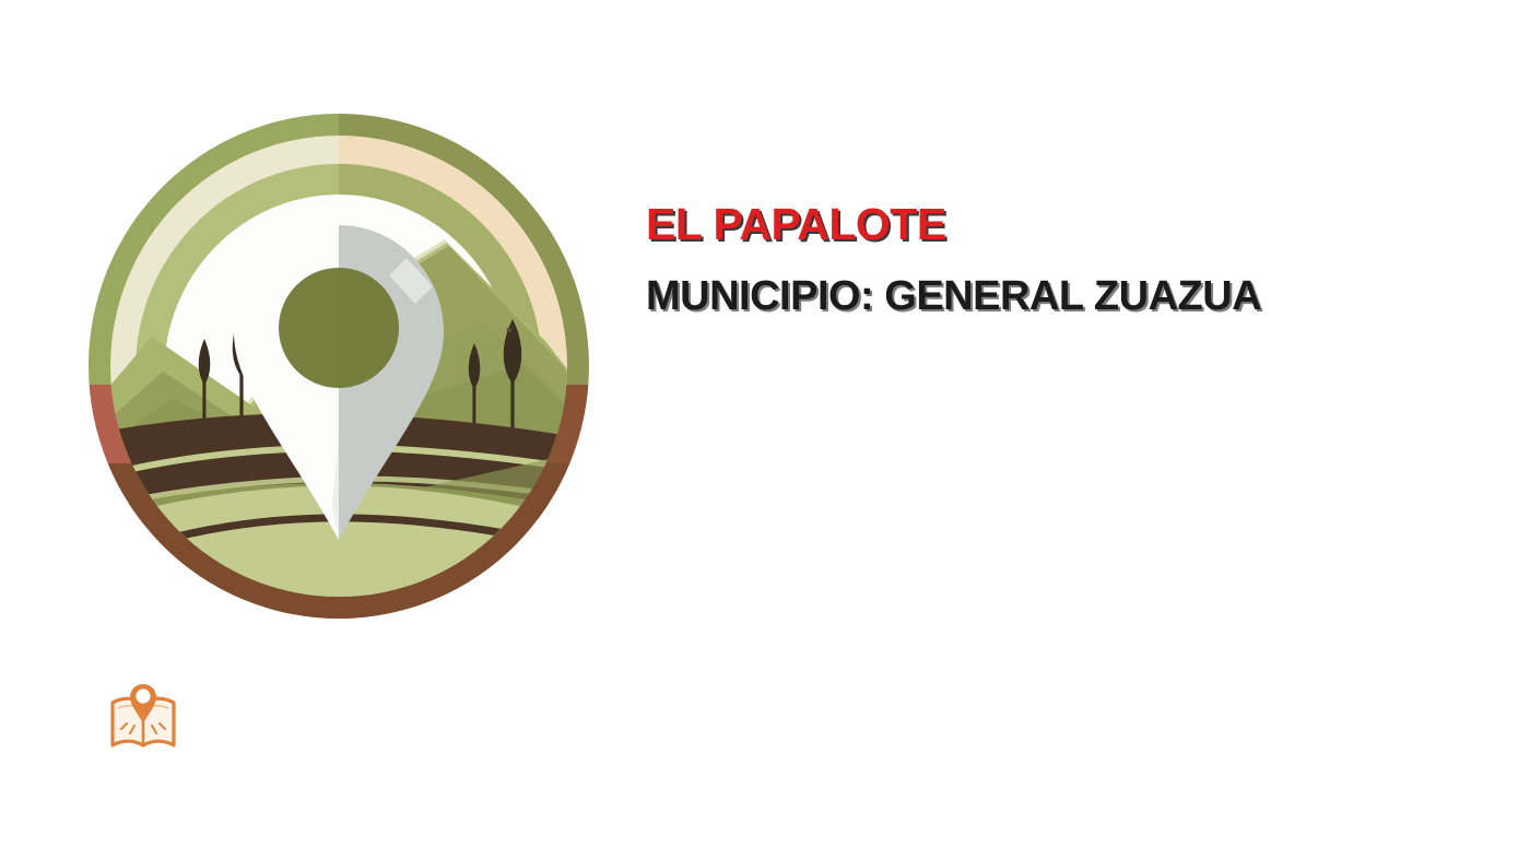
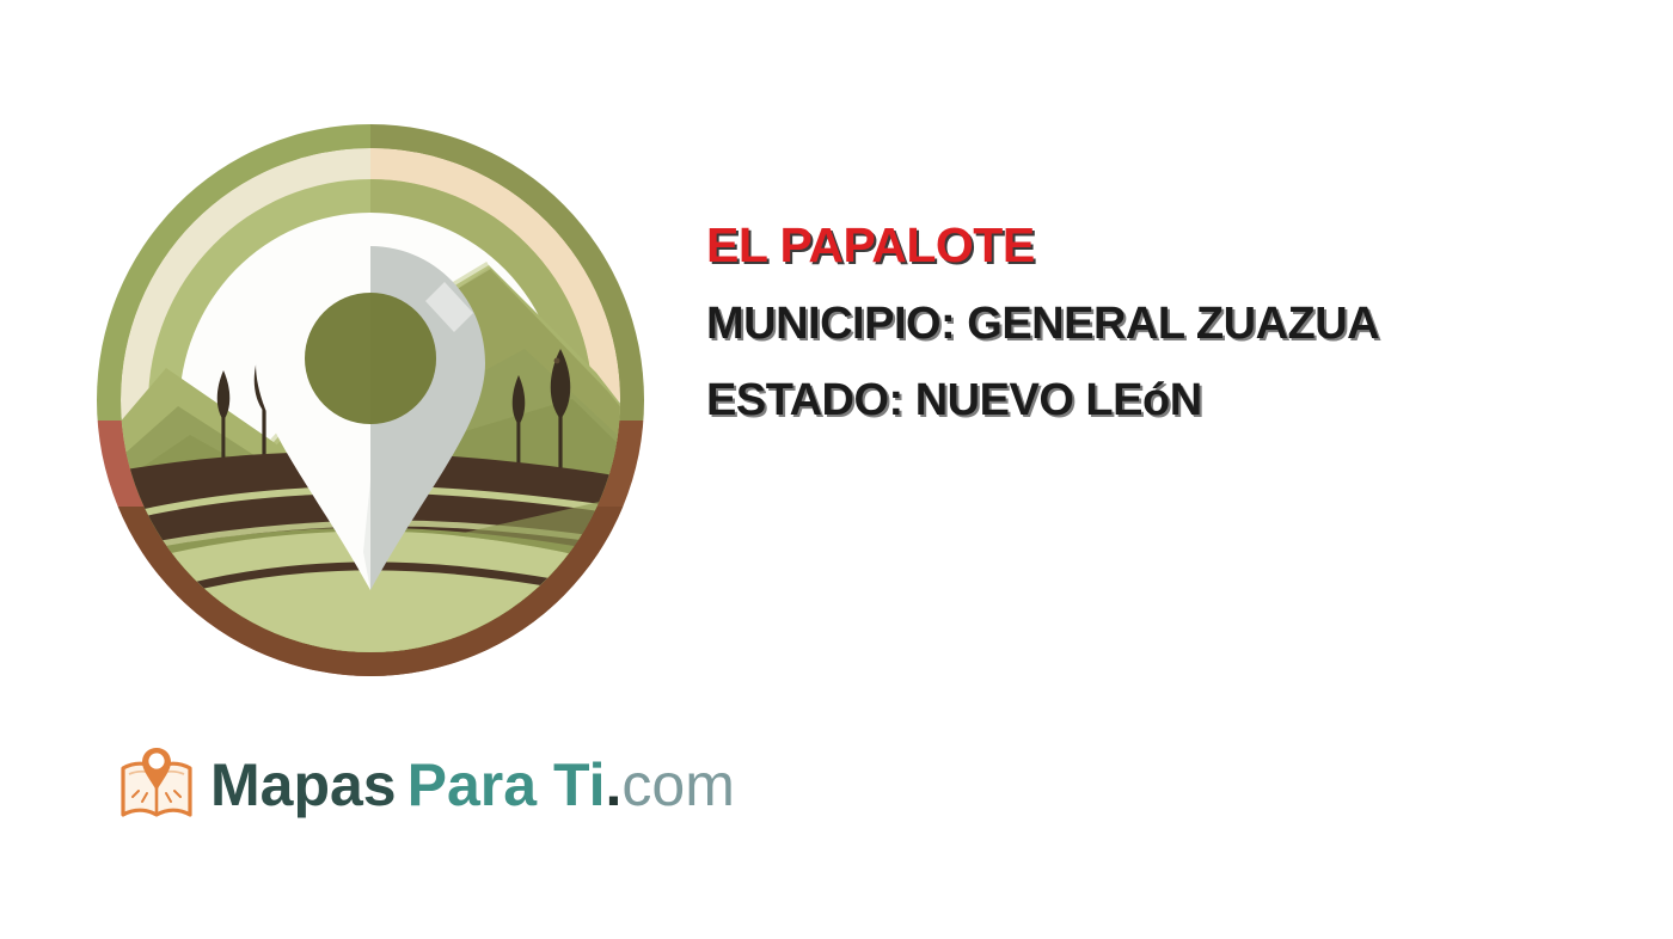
  EL PAPALOTE
  MUNICIPIO: GENERAL ZUAZUA
+ ESTADO: NUEVO LEóN
+ Mapas Para Ti.com
